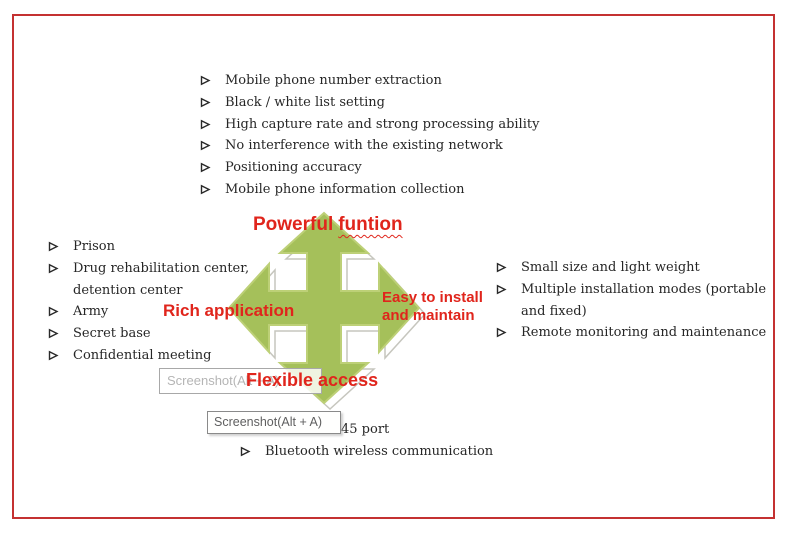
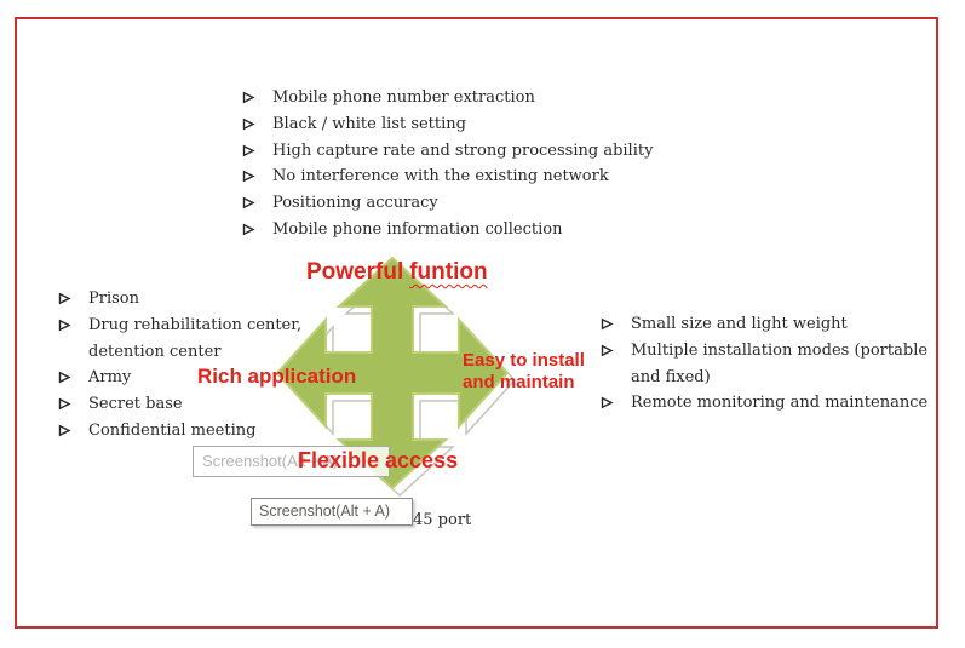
  Mobile phone number extraction
  Black / white list setting
  High capture rate and strong processing ability
  No interference with the existing network
  Positioning accuracy
  Mobile phone information collection
  Prison
  Drug rehabilitation center,
  detention center
  Army
  Secret base
  Confidential meeting
  Small size and light weight
  Multiple installation modes (portable
  and fixed)
  Remote monitoring and maintenance
  45 port
- Bluetooth wireless communication
  Powerful funtion
  Rich application
  Easy to install
  and maintain
  Flexible access
  Screenshot(Alt + A)
  Screenshot(Alt + A)
